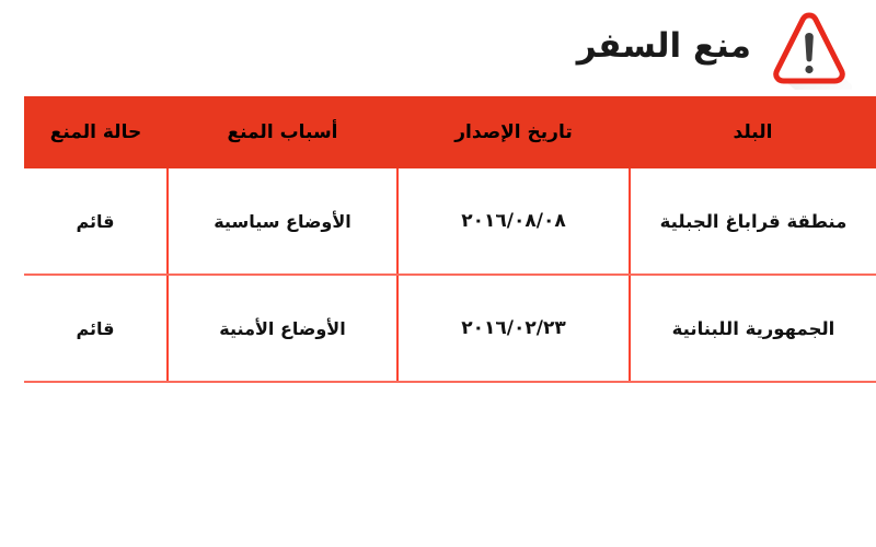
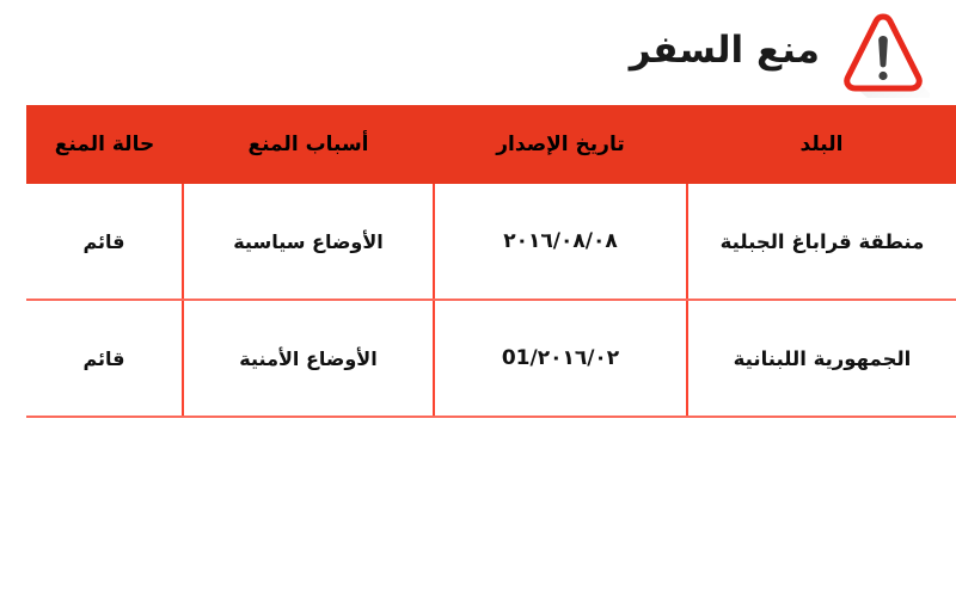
  منع السفر
  البلد	تاريخ الإصدار	أسباب المنع	حالة المنع
  منطقة قراباغ الجبلية	٢٠١٦/٠٨/٠٨	الأوضاع سياسية	قائم
- الجمهورية اللبنانية	٢٠١٦/٠٢/٢٣	الأوضاع الأمنية	قائم
+ الجمهورية اللبنانية	٢٠١٦/٠٢/01	الأوضاع الأمنية	قائم
